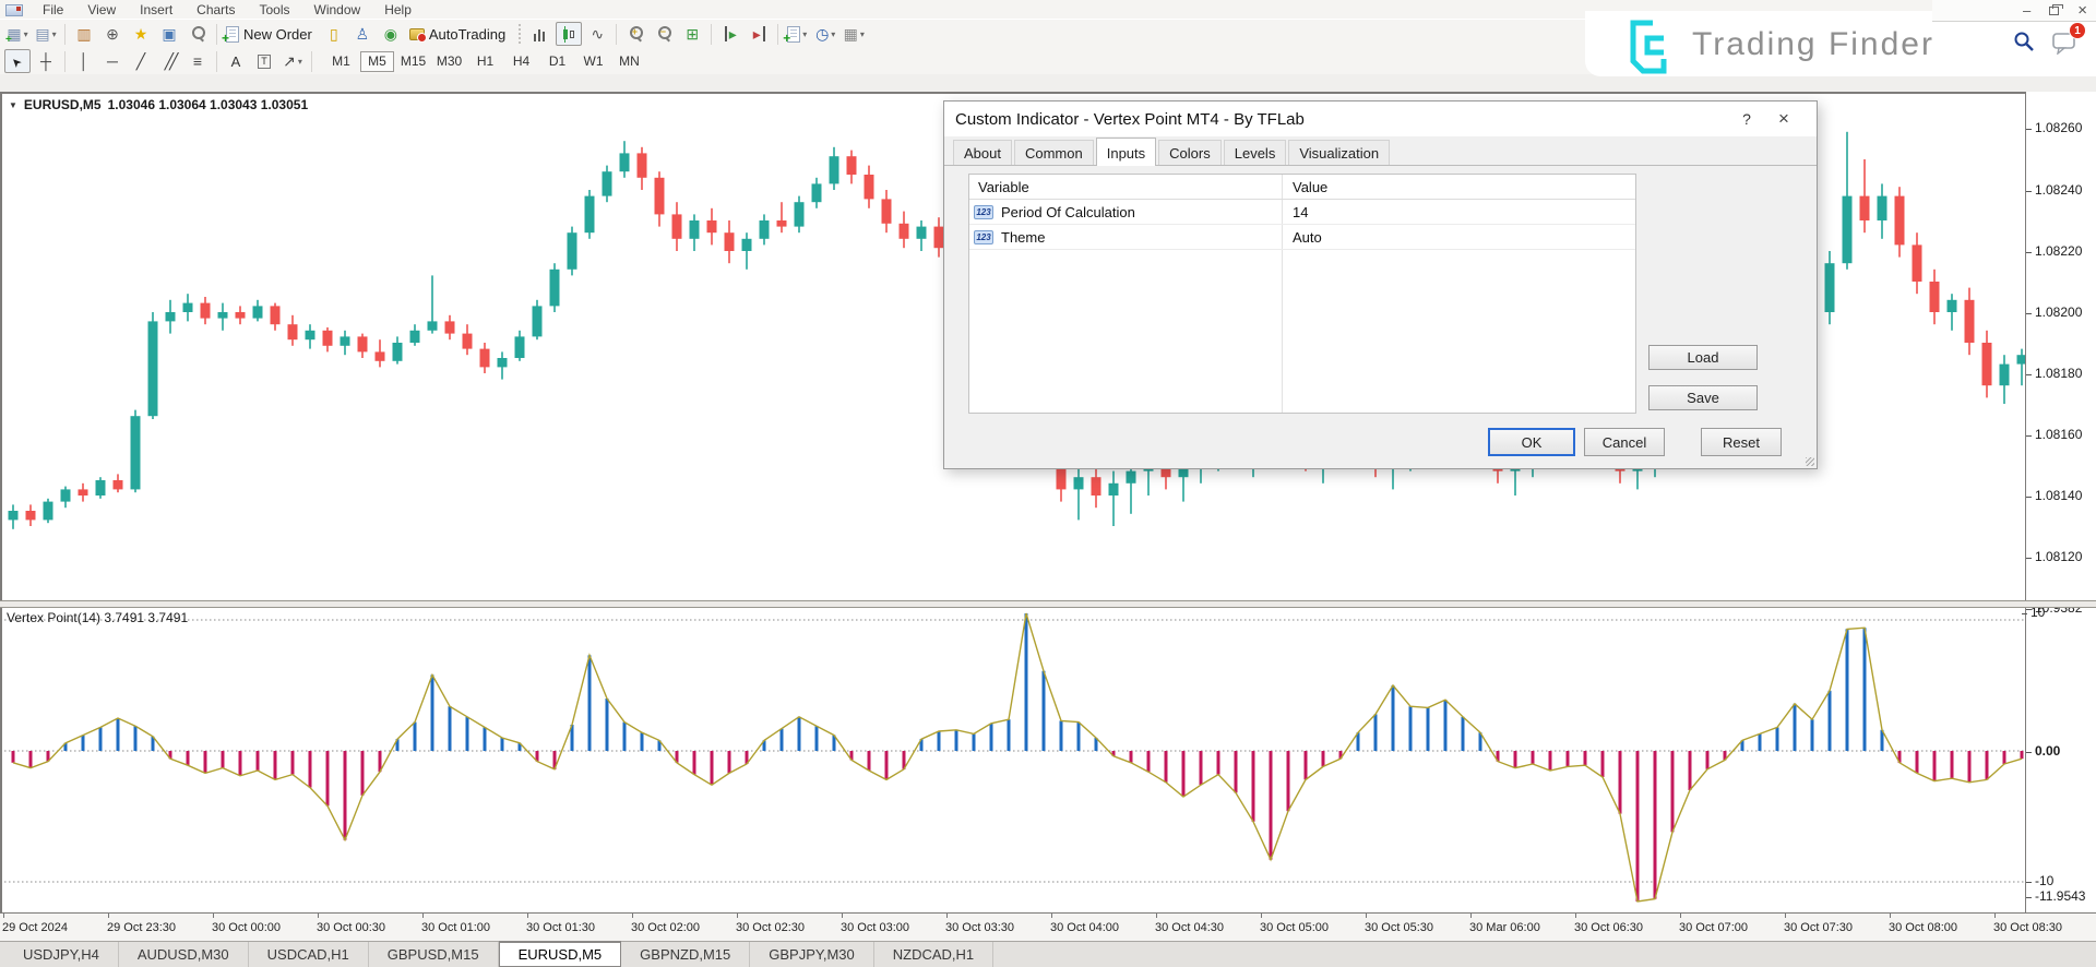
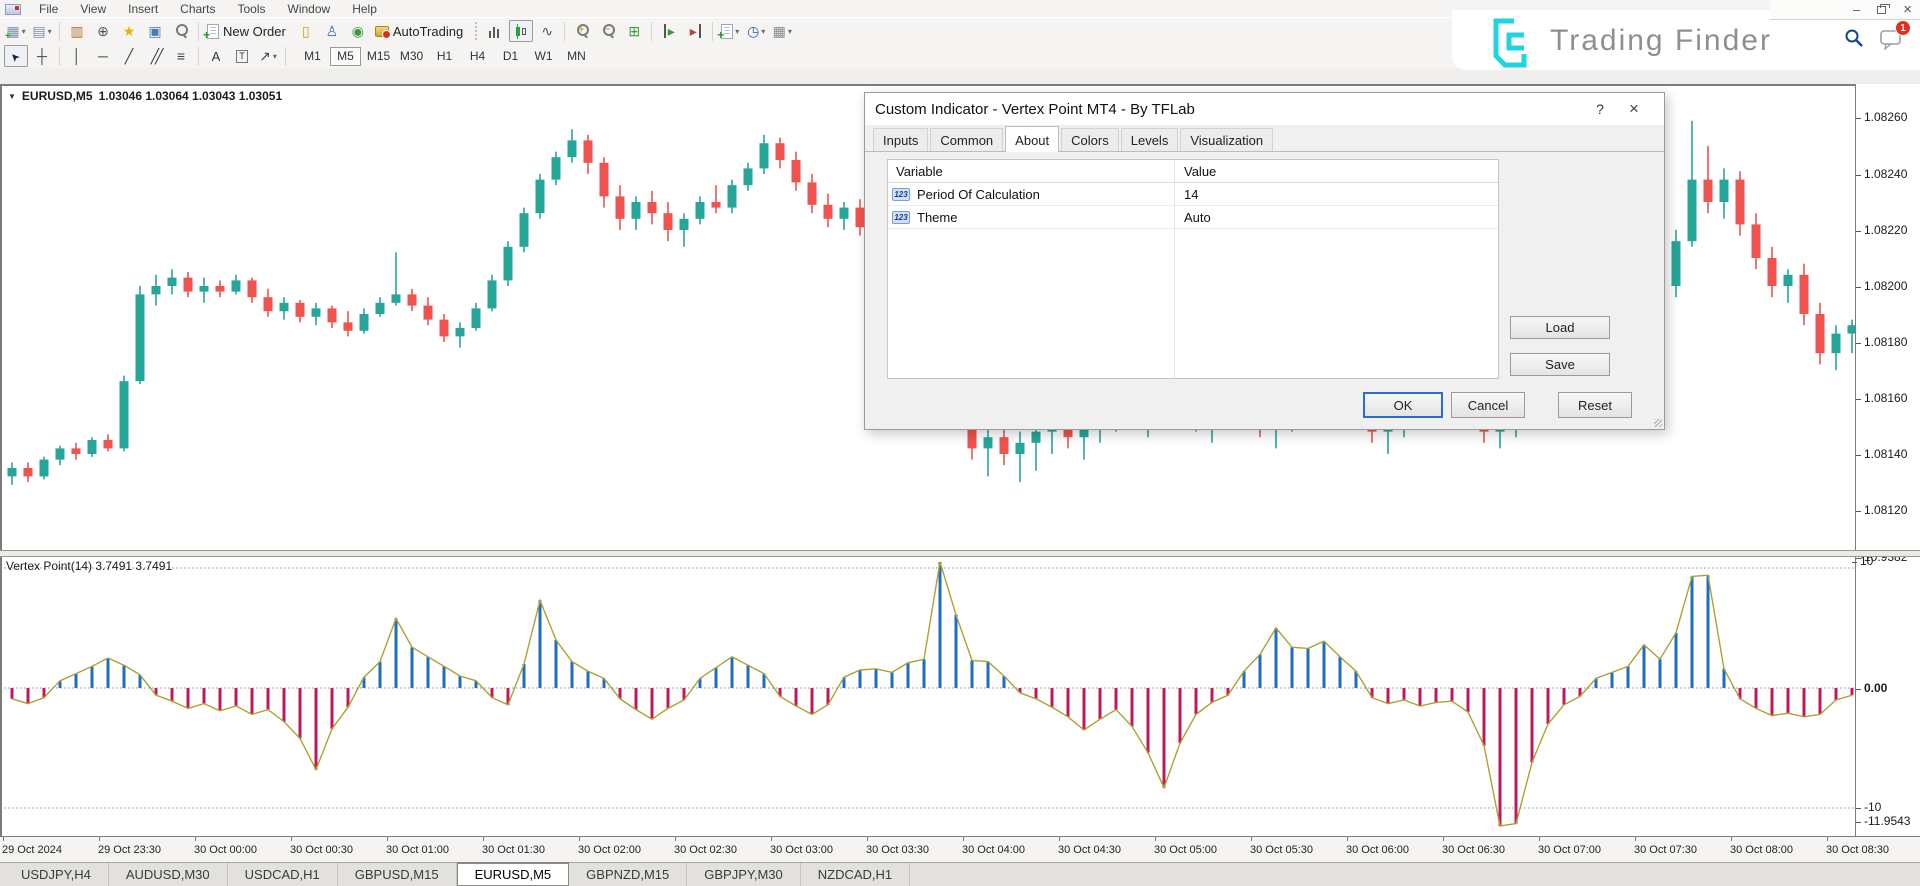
  File
  View
  Insert
  Charts
  Tools
  Window
  Help
  ▦
  +
  ▾
  ▤
  ▾
  ▥
  ⊕
  ★
  ▣
  New Order
  ▯
  ♙
  ◉
  AutoTrading
  ∿
  +
  −
  ⊞
  ▸
  ▸
  ▾
  ◷
  ▾
  ▦
  ▾
  ┼
  │
  ─
  ╱
  ╱╱
  ≡
  A
  T
  ↗
  ▾
  M1
  M5
  M15
  M30
  H1
  H4
  D1
  W1
  MN
  ▼
  EURUSD,M5
  1.03046 1.03064 1.03043 1.03051
  1.08260
  1.08240
  1.08220
  1.08200
  1.08180
  1.08160
  1.08140
  1.08120
  0.9382
  10
  0.00
  -10
  -11.9543
  Vertex Point(14) 3.7491 3.7491
  29 Oct 2024
  29 Oct 23:30
  30 Oct 00:00
  30 Oct 00:30
  30 Oct 01:00
  30 Oct 01:30
  30 Oct 02:00
  30 Oct 02:30
  30 Oct 03:00
  30 Oct 03:30
  30 Oct 04:00
  30 Oct 04:30
  30 Oct 05:00
  30 Oct 05:30
- 30 Mar 06:00
+ 30 Oct 06:00
  30 Oct 06:30
  30 Oct 07:00
  30 Oct 07:30
  30 Oct 08:00
  30 Oct 08:30
  USDJPY,H4
  AUDUSD,M30
  USDCAD,H1
  GBPUSD,M15
  EURUSD,M5
  GBPNZD,M15
  GBPJPY,M30
  NZDCAD,H1
  Custom Indicator - Vertex Point MT4 - By TFLab
  ?
  ×
- About
+ Inputs
  Common
- Inputs
+ About
  Colors
  Levels
  Visualization
  Variable
  Value
  123
  Period Of Calculation
  14
  123
  Theme
  Auto
  Load
  Save
  OK
  Cancel
  Reset
  Trading Finder
  1
  –
  ×
